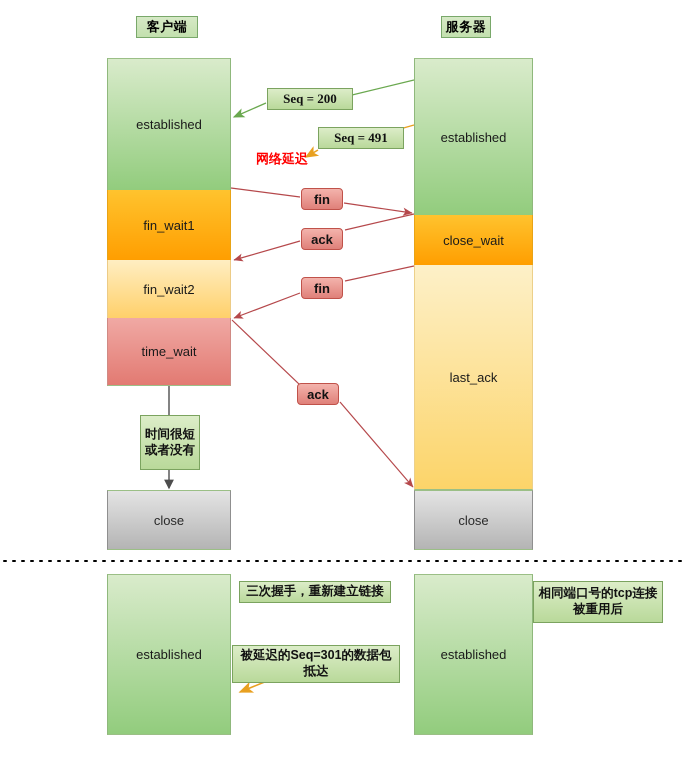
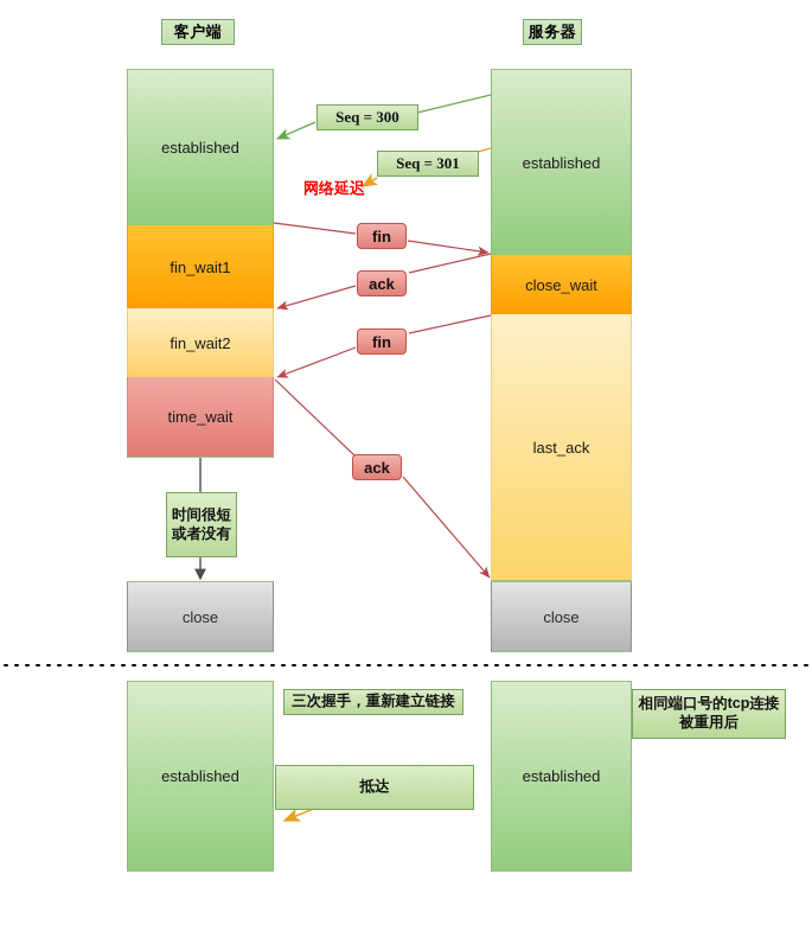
  客户端
  服务器
  established
  fin_wait1
  fin_wait2
  time_wait
  close
  established
  close_wait
  last_ack
  close
  established
  established
- Seq = 200
+ Seq = 300
- Seq = 491
+ Seq = 301
  fin
  ack
  fin
  ack
  网络延迟
  时间很短
  或者没有
  三次握手，重新建立链接
- 被延迟的Seq=301的数据包
  抵达
  相同端口号的tcp连接
  被重用后
